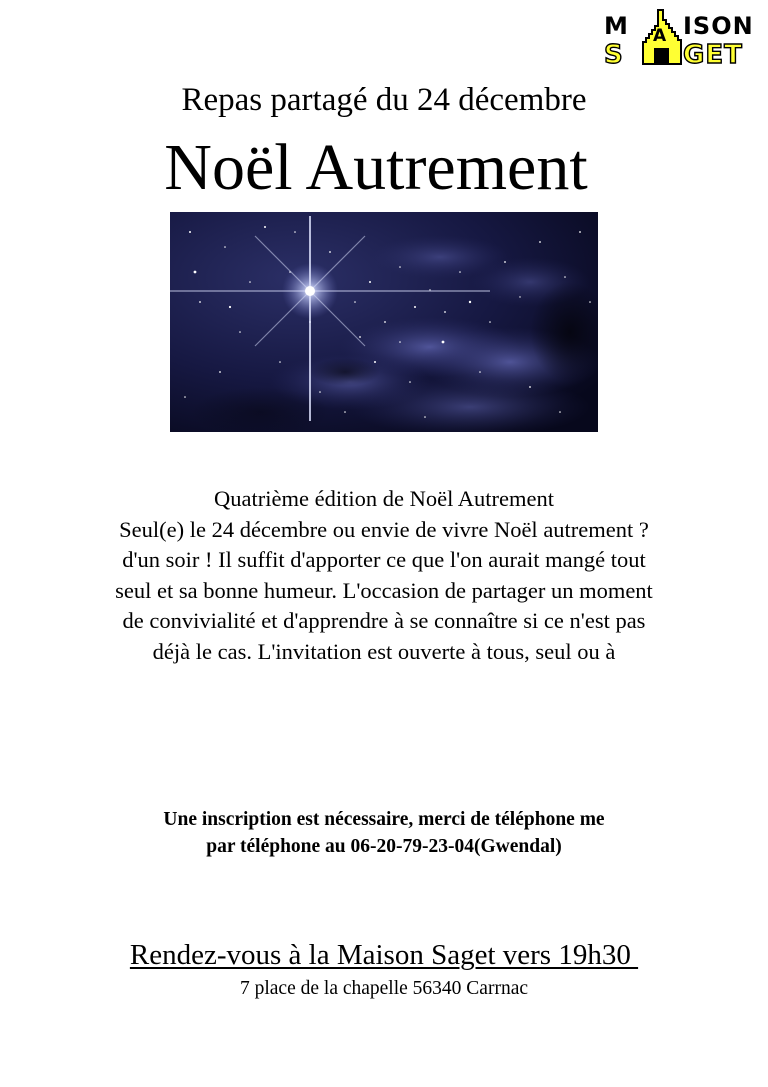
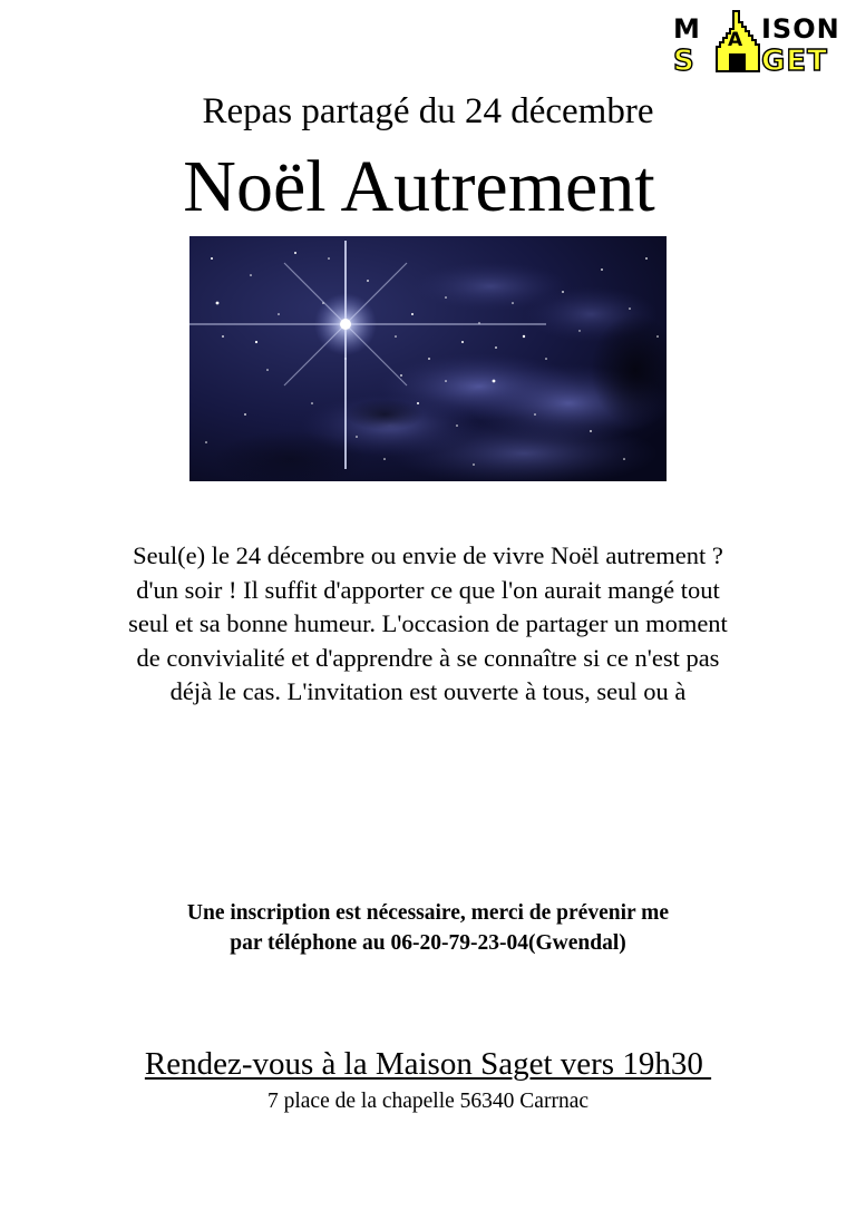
  M
  A
  ISON
  S
  GET
  Repas partagé du 24 décembre
  Noël Autrement
- Quatrième édition de Noël Autrement
  Seul(e) le 24 décembre ou envie de vivre Noël autrement ?
  d'un soir ! Il suffit d'apporter ce que l'on aurait mangé tout
  seul et sa bonne humeur. L'occasion de partager un moment
  de convivialité et d'apprendre à se connaître si ce n'est pas
  déjà le cas. L'invitation est ouverte à tous, seul ou à
- Une inscription est nécessaire, merci de téléphone me
+ Une inscription est nécessaire, merci de prévenir me
  par téléphone au 06-20-79-23-04(Gwendal)
  Rendez-vous à la Maison Saget vers 19h30
  7 place de la chapelle 56340 Carrnac
